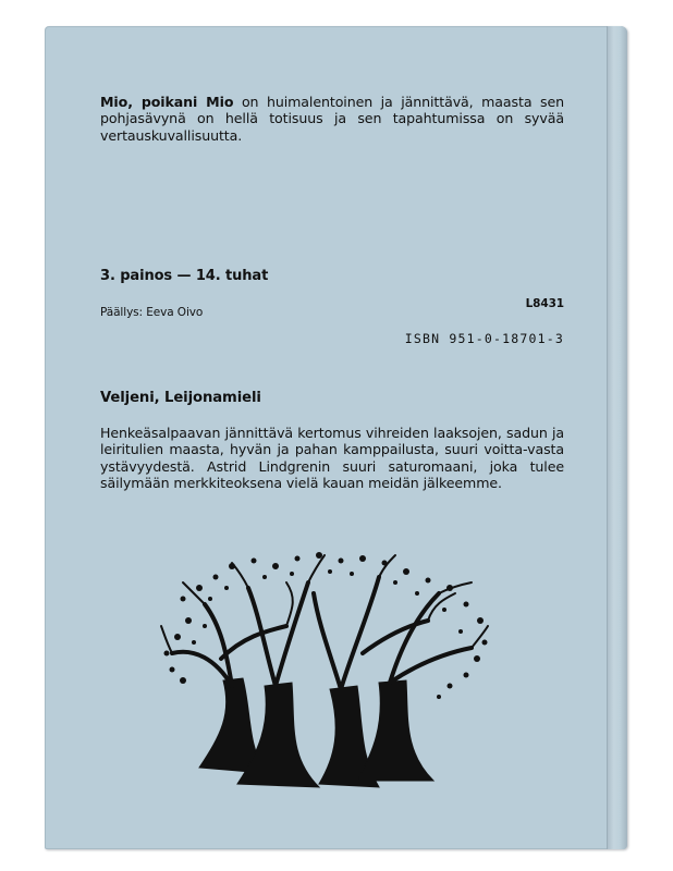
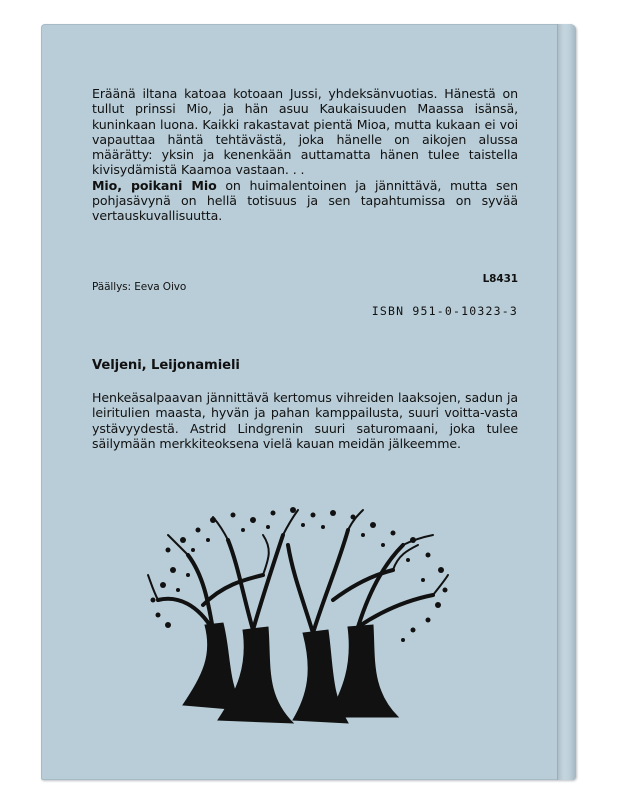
+ Eräänä iltana katoaa kotoaan Jussi, yhdeksänvuotias. Hänestä on tullut prinssi Mio, ja hän asuu Kaukaisuuden Maassa isänsä, kuninkaan luona. Kaikki rakastavat pientä Mioa, mutta kukaan ei voi vapauttaa häntä tehtävästä, joka hänelle on aikojen alussa määrätty: yksin ja kenenkään auttamatta hänen tulee taistella kivisydämistä Kaamoa vastaan. . .
- Mio, poikani Mio on huimalentoinen ja jännittävä, maasta sen pohjasävynä on hellä totisuus ja sen tapahtumissa on syvää vertauskuvallisuutta.
+ Mio, poikani Mio on huimalentoinen ja jännittävä, mutta sen pohjasävynä on hellä totisuus ja sen tapahtumissa on syvää vertauskuvallisuutta.
- 3. painos — 14. tuhat
  Päällys: Eeva Oivo
  L8431
- ISBN 951-0-18701-3
+ ISBN 951-0-10323-3
  Veljeni, Leijonamieli
  Henkeäsalpaavan jännittävä kertomus vihreiden laaksojen, sadun ja leiritulien maasta, hyvän ja pahan kamppailusta, suuri voitta-vasta ystävyydestä. Astrid Lindgrenin suuri saturomaani, joka tulee säilymään merkkiteoksena vielä kauan meidän jälkeemme.
